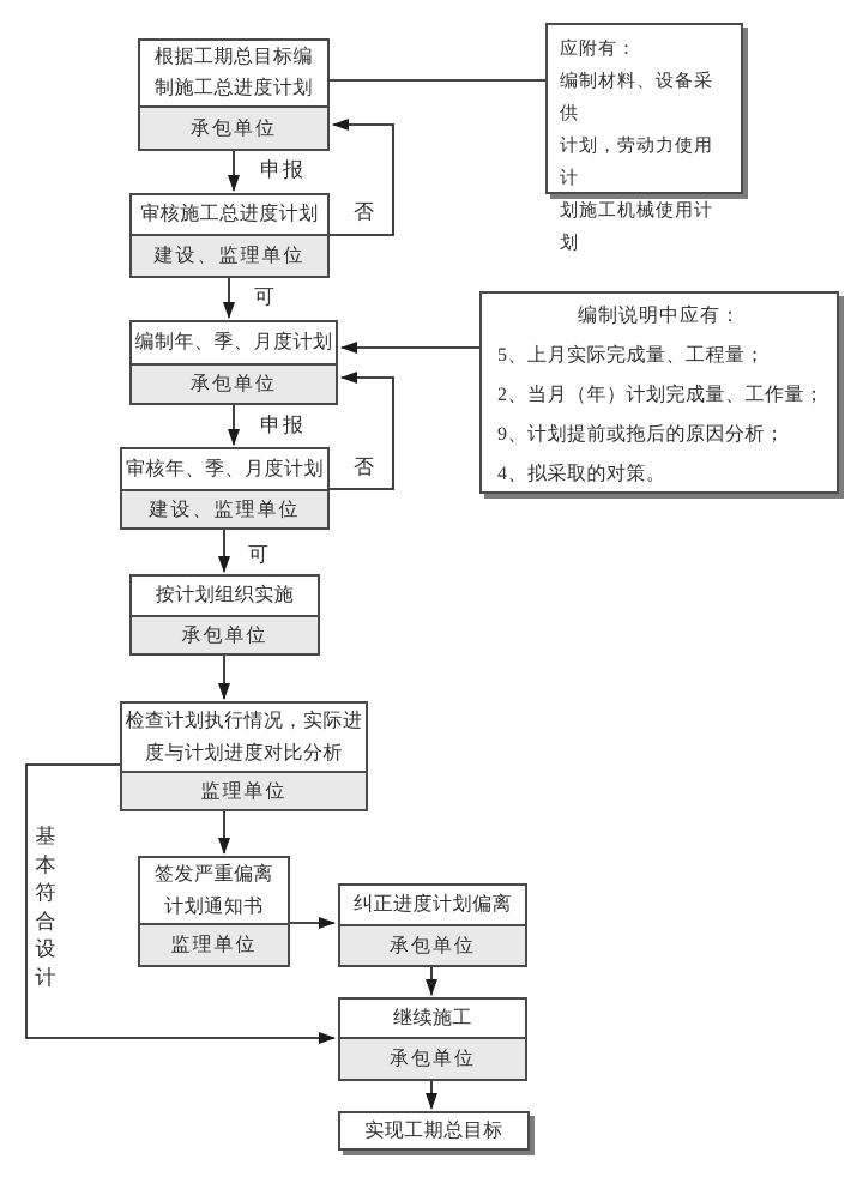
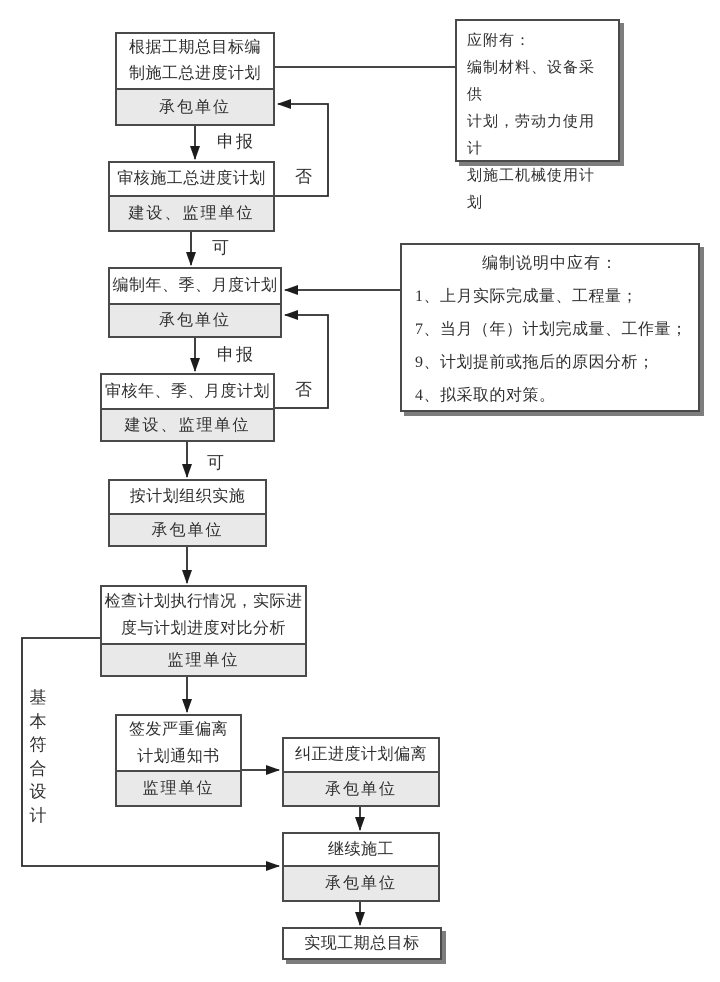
  根据工期总目标编
  制施工总进度计划
  承包单位
  审核施工总进度计划
  建设、监理单位
  编制年、季、月度计划
  承包单位
  审核年、季、月度计划
  建设、监理单位
  按计划组织实施
  承包单位
  检查计划执行情况，实际进
  度与计划进度对比分析
  监理单位
  签发严重偏离
  计划通知书
  监理单位
  纠正进度计划偏离
  承包单位
  继续施工
  承包单位
  实现工期总目标
  应附有：
  编制材料、设备采供
  计划，劳动力使用计
  划施工机械使用计
  划
  编制说明中应有：
- 5、上月实际完成量、工程量；
+ 1、上月实际完成量、工程量；
- 2、当月（年）计划完成量、工作量；
+ 7、当月（年）计划完成量、工作量；
  9、计划提前或拖后的原因分析；
  4、拟采取的对策。
  申报
  否
  可
  申报
  否
  可
  基
  本
  符
  合
  设
  计
